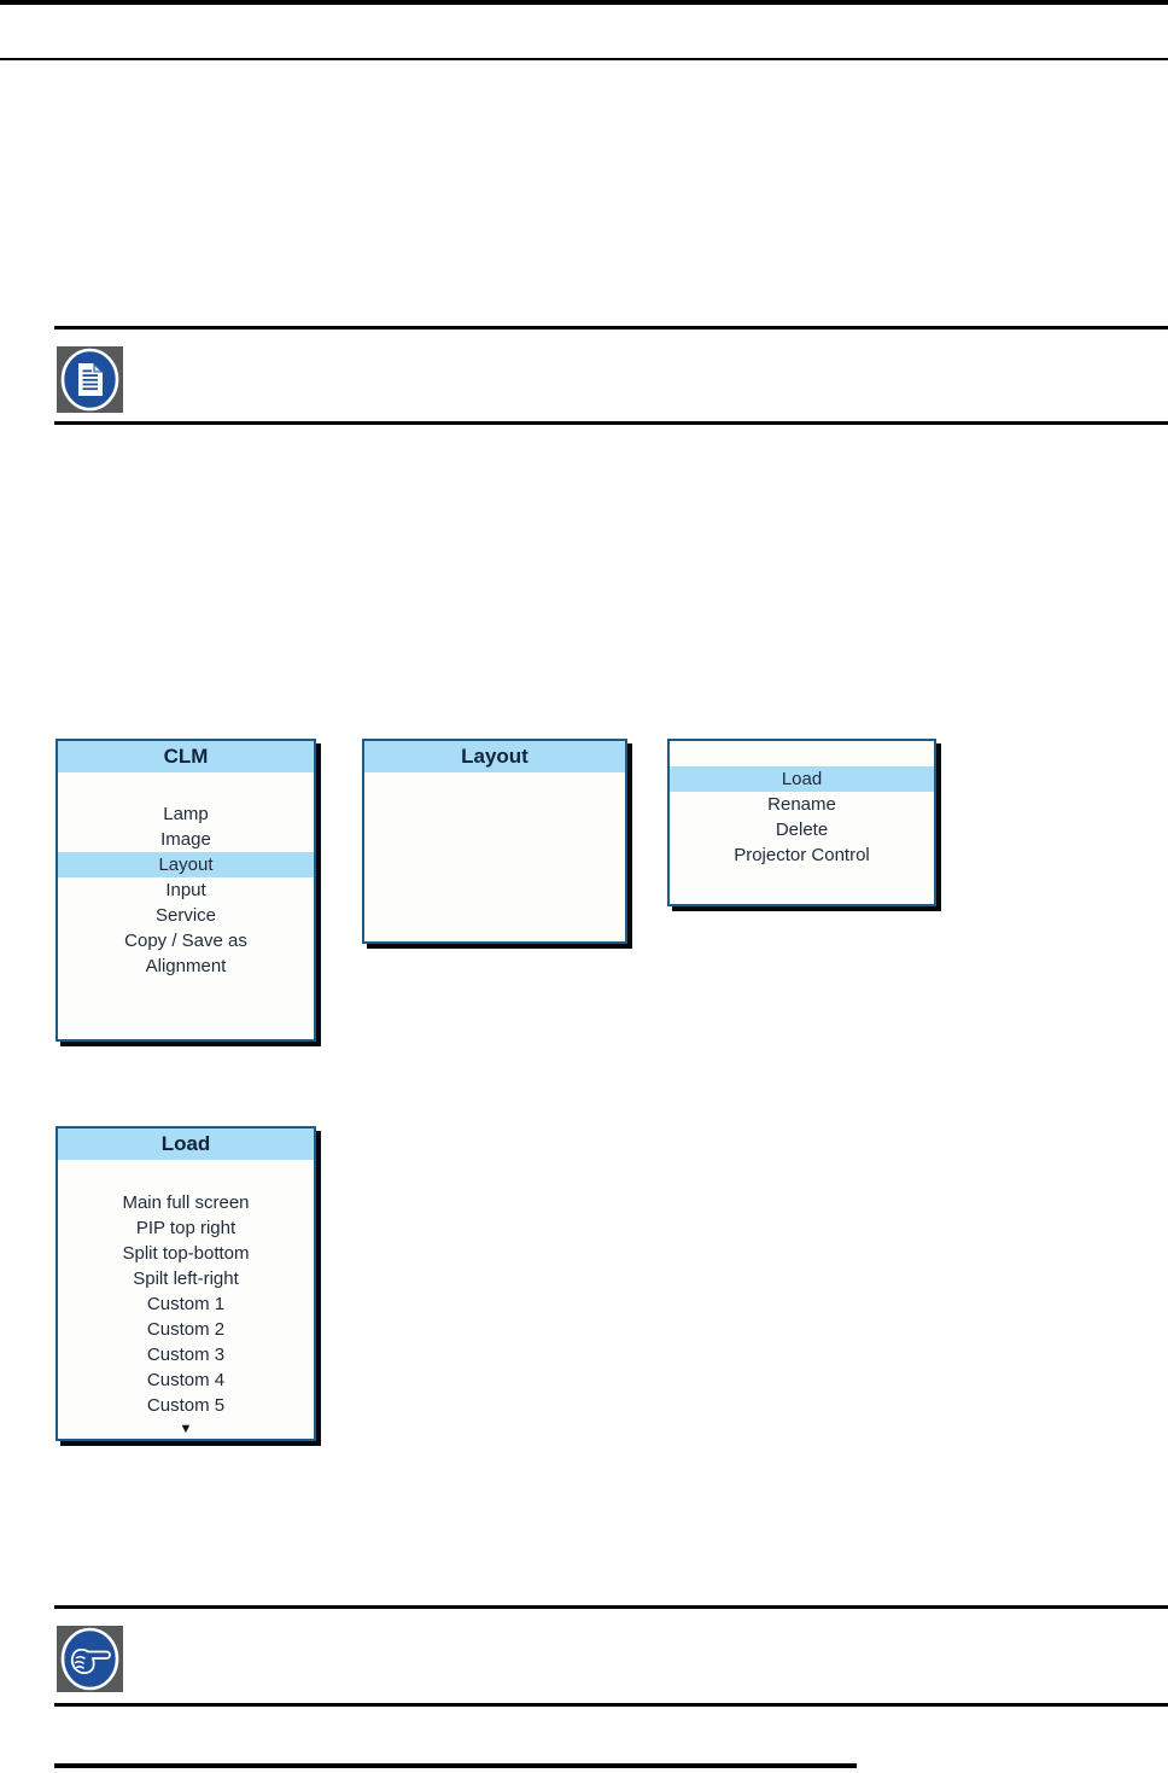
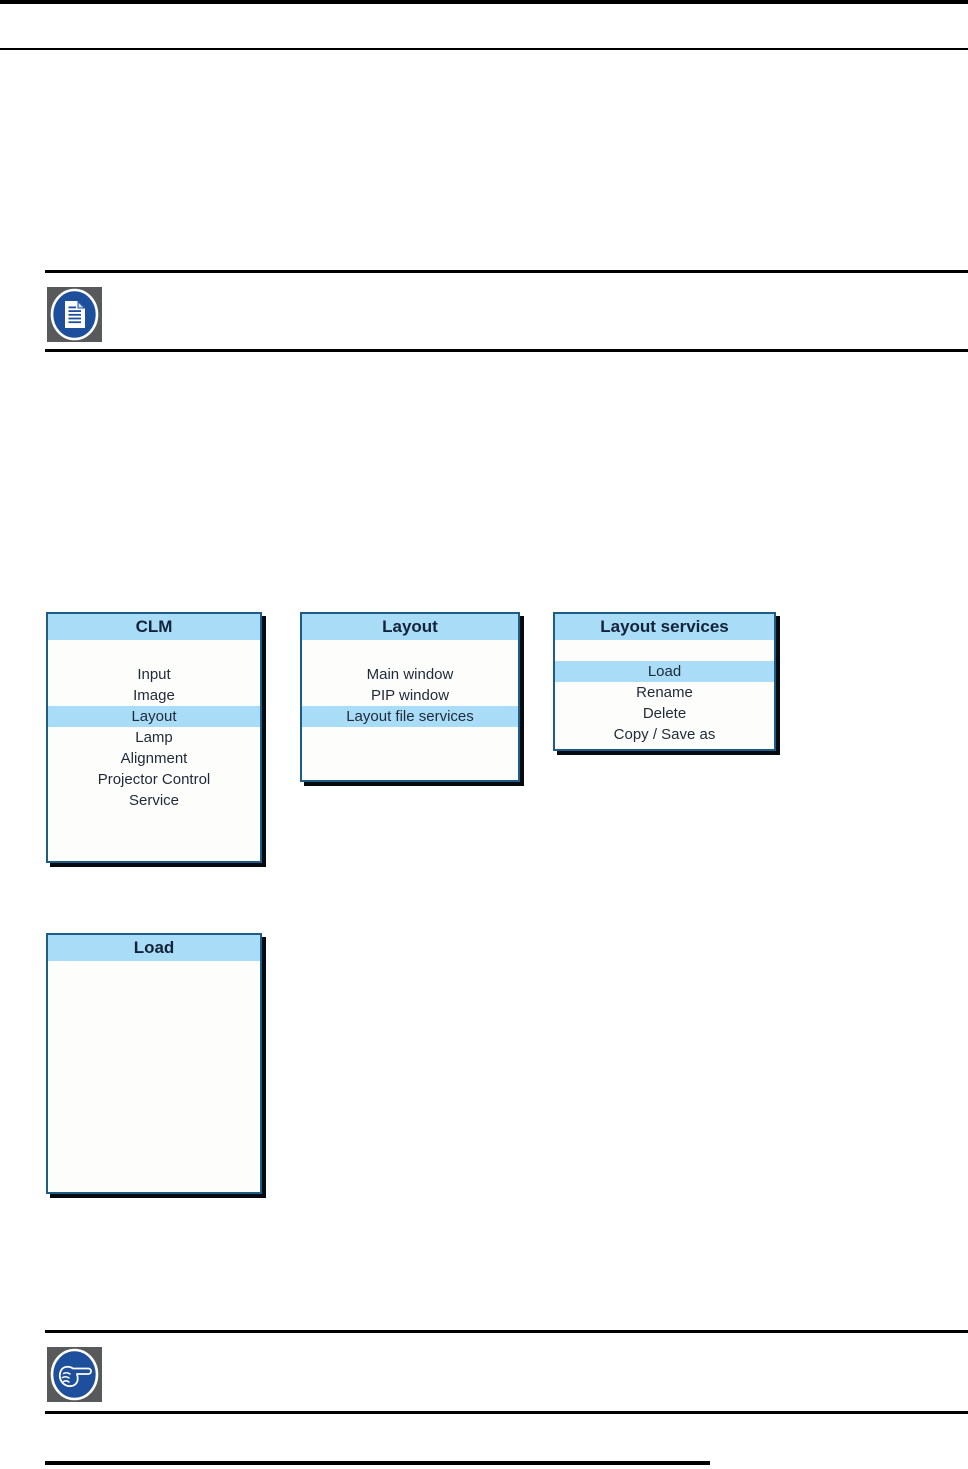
  CLM
- Lamp
+ Input
  Image
  Layout
- Input
+ Lamp
- Service
+ Alignment
- Copy / Save as
+ Projector Control
- Alignment
+ Service
  Layout
+ Main window
+ PIP window
+ Layout file services
+ Layout services
  Load
  Rename
  Delete
- Projector Control
+ Copy / Save as
  Load
- Main full screen
- PIP top right
- Split top-bottom
- Spilt left-right
- Custom 1
- Custom 2
- Custom 3
- Custom 4
- Custom 5
- ▼
